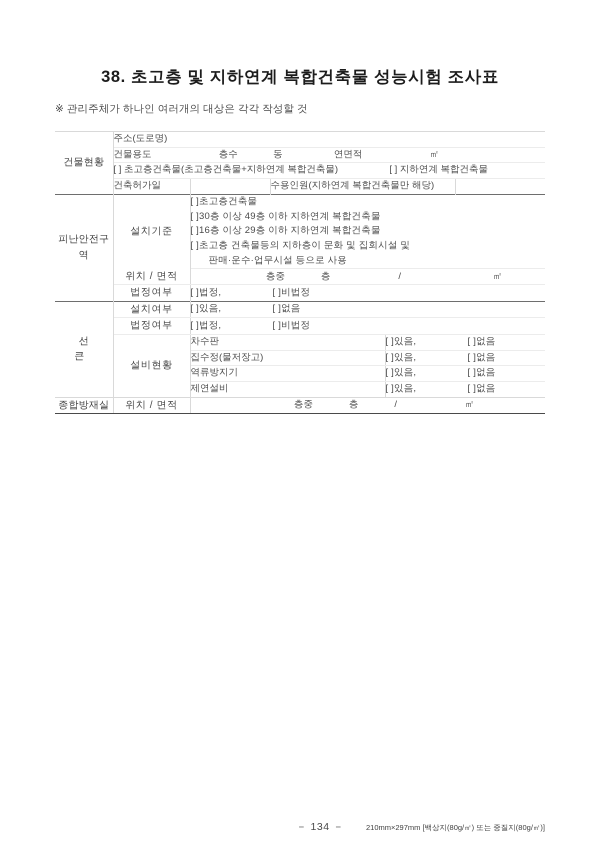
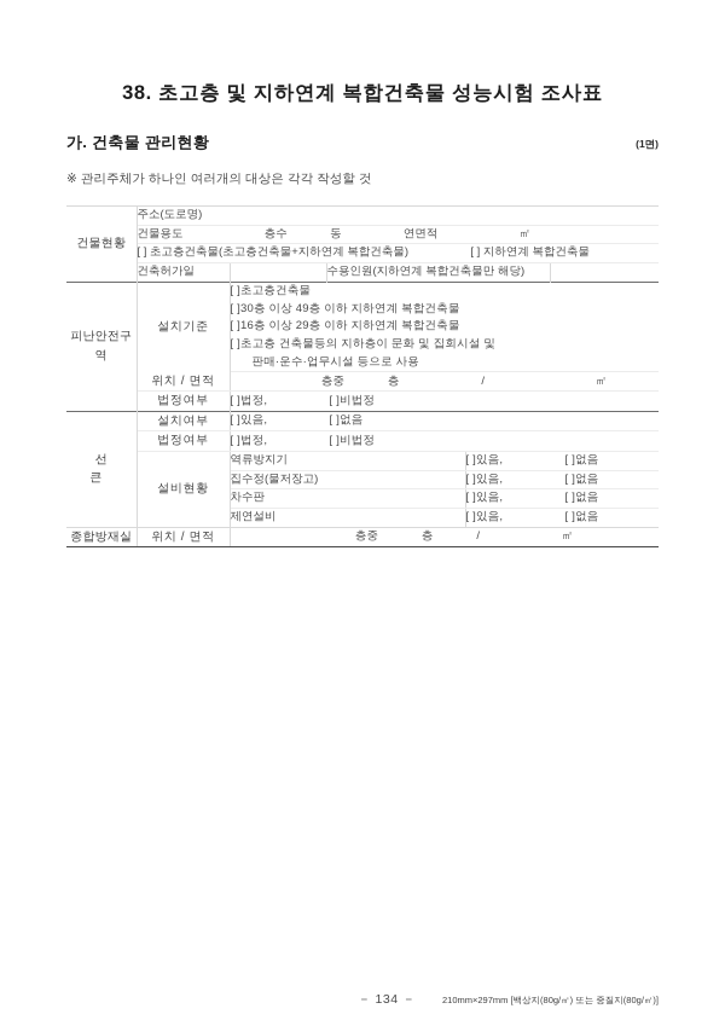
  38. 초고층 및 지하연계 복합건축물 성능시험 조사표
+ 가. 건축물 관리현황
+ (1면)
  ※ 관리주체가 하나인 여러개의 대상은 각각 작성할 것
  건물현황	주소(도로명)
  건물용도 층수 동 연면적 ㎡
  [ ] 초고층건축물(초고층건축물+지하연계 복합건축물) [ ] 지하연계 복합건축물
  건축허가일		수용인원(지하연계 복합건축물만 해당)
  피난안전구역	설치기준	[ ]초고층건축물 [ ]30층 이상 49층 이하 지하연계 복합건축물 [ ]16층 이상 29층 이하 지하연계 복합건축물 [ ]초고층 건축물등의 지하층이 문화 및 집회시설 및 판매·운수·업무시설 등으로 사용
  위치 / 면적	층중 층 / ㎡
  법정여부	[ ]법정, [ ]비법정
  선 큰	설치여부	[ ]있음, [ ]없음
  법정여부	[ ]법정, [ ]비법정
- 설비현황	차수판	[ ]있음, [ ]없음
+ 설비현황	역류방지기	[ ]있음, [ ]없음
  집수정(물저장고)	[ ]있음, [ ]없음
- 역류방지기	[ ]있음, [ ]없음
+ 차수판	[ ]있음, [ ]없음
  제연설비	[ ]있음, [ ]없음
  종합방재실	위치 / 면적	층중 층 / ㎡
  － 134 －
  210mm×297mm [백상지(80g/㎡) 또는 중질지(80g/㎡)]
